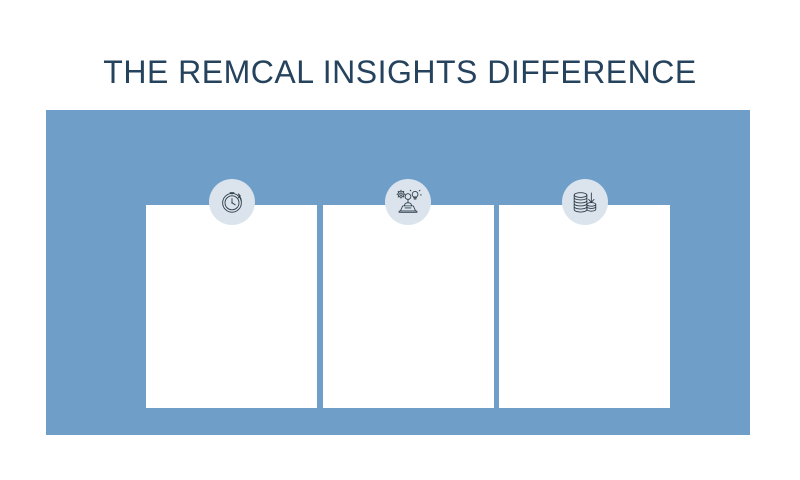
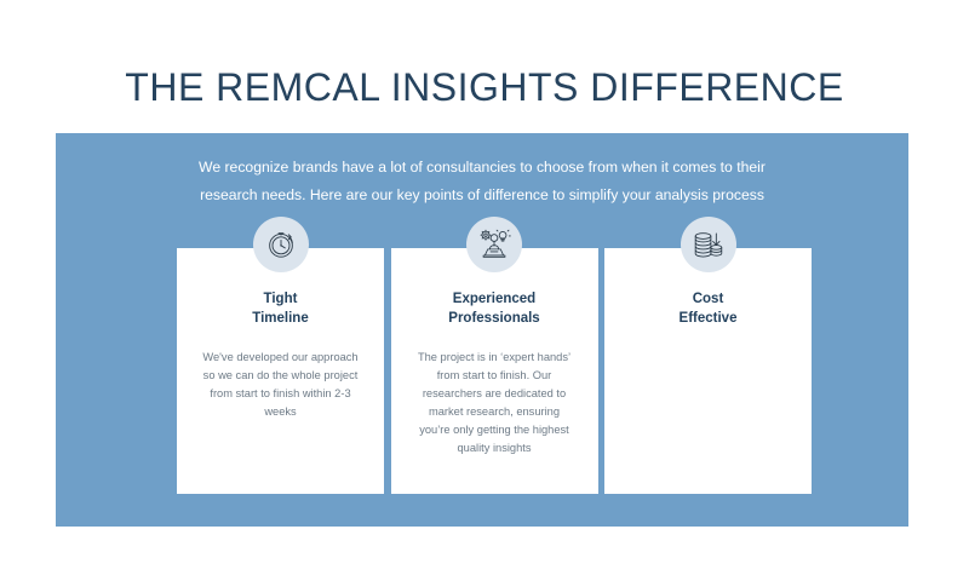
  THE REMCAL INSIGHTS DIFFERENCE
+ We recognize brands have a lot of consultancies to choose from when it comes to their research needs. Here are our key points of difference to simplify your analysis process
+ Tight
+ Timeline
+ We've developed our approach so we can do the whole project from start to finish within 2-3 weeks
+ Experienced
+ Professionals
+ The project is in ‘expert hands’ from start to finish. Our researchers are dedicated to market research, ensuring you’re only getting the highest quality insights
+ Cost
+ Effective
